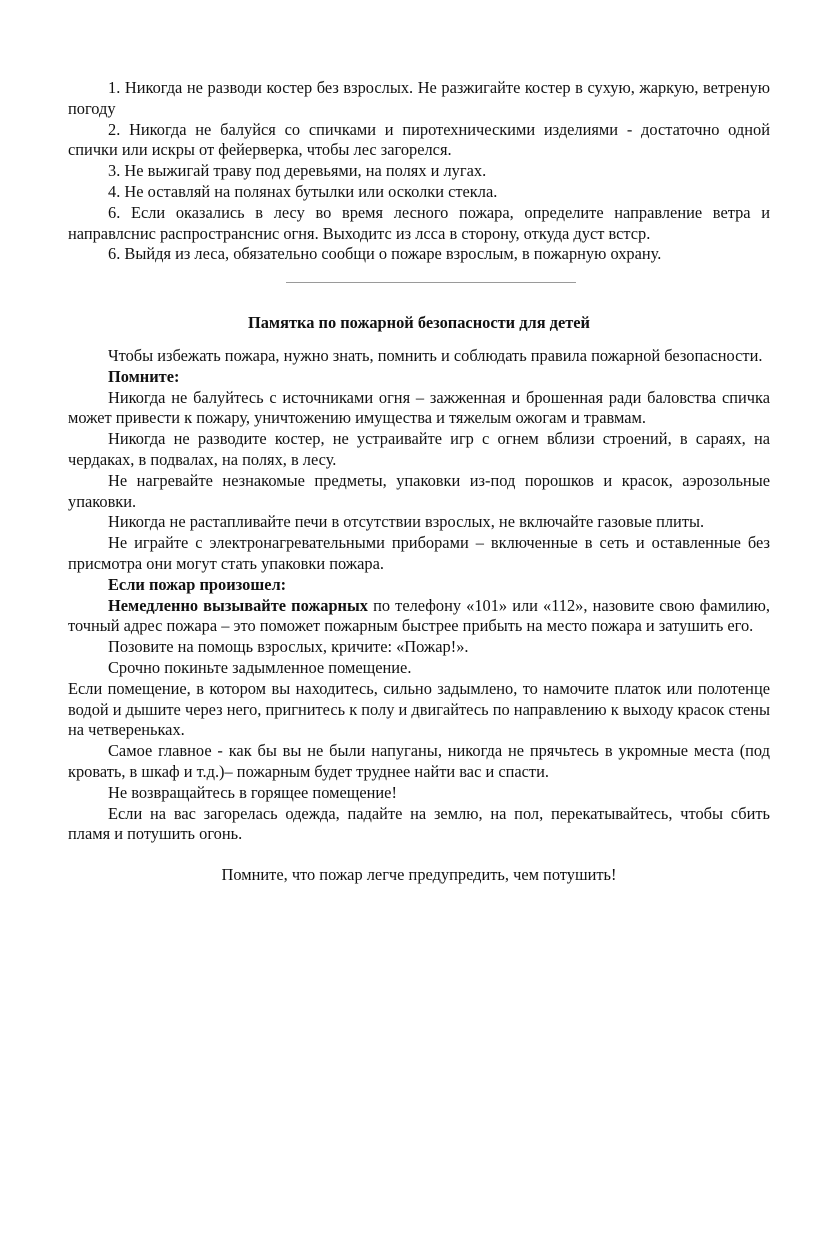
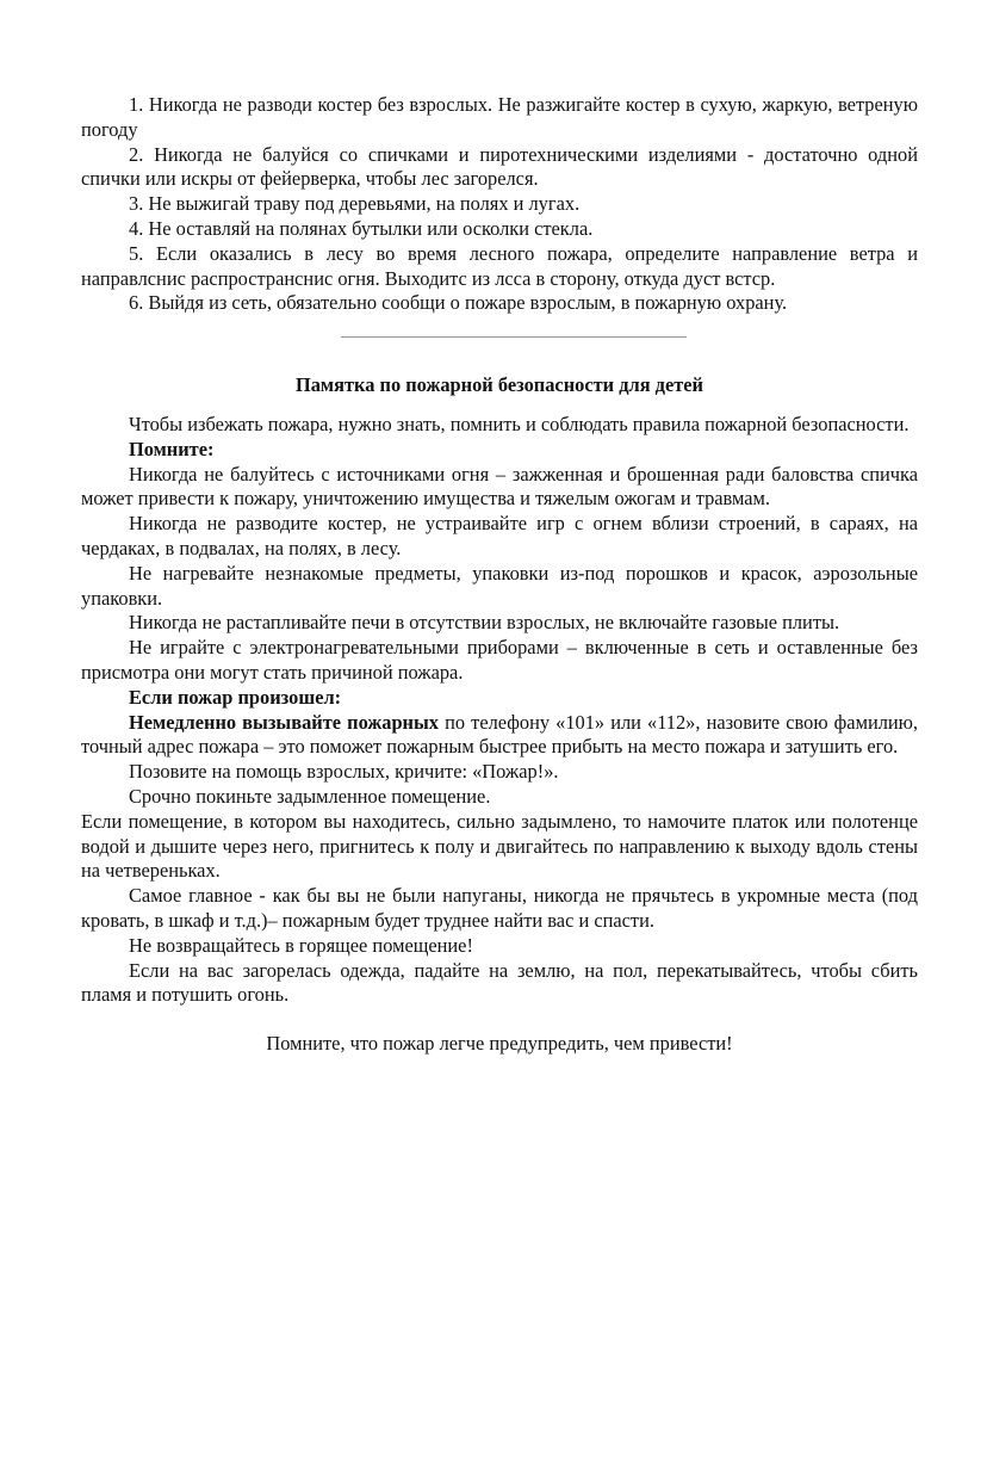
  1. Никогда не разводи костер без взрослых. Не разжигайте костер в сухую, жаркую, ветреную погоду
  2. Никогда не балуйся со спичками и пиротехническими изделиями - достаточно одной спички или искры от фейерверка, чтобы лес загорелся.
  3. Не выжигай траву под деревьями, на полях и лугах.
  4. Не оставляй на полянах бутылки или осколки стекла.
- 6. Если оказались в лесу во время лесного пожара, определите направление ветра и направлснис распространснис огня. Выходитс из лсса в сторону, откуда дуст встср.
+ 5. Если оказались в лесу во время лесного пожара, определите направление ветра и направлснис распространснис огня. Выходитс из лсса в сторону, откуда дуст встср.
- 6. Выйдя из леса, обязательно сообщи о пожаре взрослым, в пожарную охрану.
+ 6. Выйдя из сеть, обязательно сообщи о пожаре взрослым, в пожарную охрану.
  Памятка по пожарной безопасности для детей
  Чтобы избежать пожара, нужно знать, помнить и соблюдать правила пожарной безопасности.
  Помните:
  Никогда не балуйтесь с источниками огня – зажженная и брошенная ради баловства спичка может привести к пожару, уничтожению имущества и тяжелым ожогам и травмам.
  Никогда не разводите костер, не устраивайте игр с огнем вблизи строений, в сараях, на чердаках, в подвалах, на полях, в лесу.
  Не нагревайте незнакомые предметы, упаковки из-под порошков и красок, аэрозольные упаковки.
  Никогда не растапливайте печи в отсутствии взрослых, не включайте газовые плиты.
- Не играйте с электронагревательными приборами – включенные в сеть и оставленные без присмотра они могут стать упаковки пожара.
+ Не играйте с электронагревательными приборами – включенные в сеть и оставленные без присмотра они могут стать причиной пожара.
  Если пожар произошел:
  Немедленно вызывайте пожарных по телефону «101» или «112», назовите свою фамилию, точный адрес пожара – это поможет пожарным быстрее прибыть на место пожара и затушить его.
  Позовите на помощь взрослых, кричите: «Пожар!».
  Срочно покиньте задымленное помещение.
- Если помещение, в котором вы находитесь, сильно задымлено, то намочите платок или полотенце водой и дышите через него, пригнитесь к полу и двигайтесь по направлению к выходу красок стены на четвереньках.
+ Если помещение, в котором вы находитесь, сильно задымлено, то намочите платок или полотенце водой и дышите через него, пригнитесь к полу и двигайтесь по направлению к выходу вдоль стены на четвереньках.
  Самое главное - как бы вы не были напуганы, никогда не прячьтесь в укромные места (под кровать, в шкаф и т.д.)– пожарным будет труднее найти вас и спасти.
  Не возвращайтесь в горящее помещение!
  Если на вас загорелась одежда, падайте на землю, на пол, перекатывайтесь, чтобы сбить пламя и потушить огонь.
- Помните, что пожар легче предупредить, чем потушить!
+ Помните, что пожар легче предупредить, чем привести!
